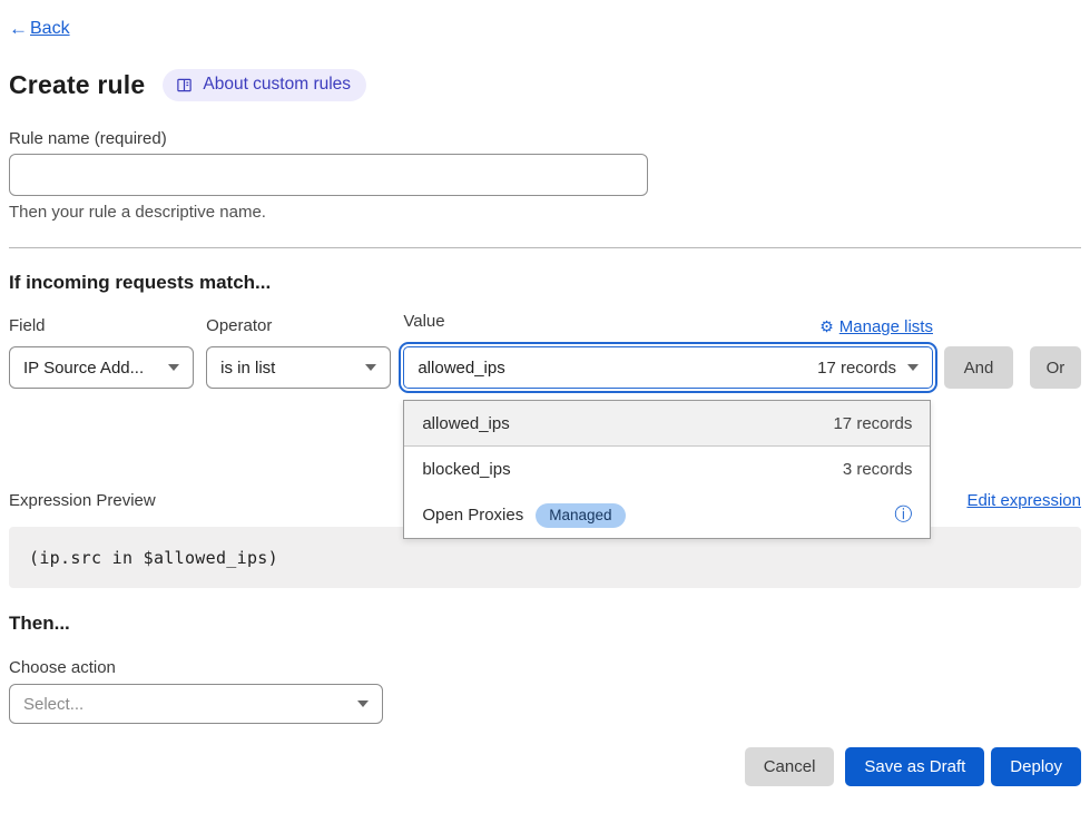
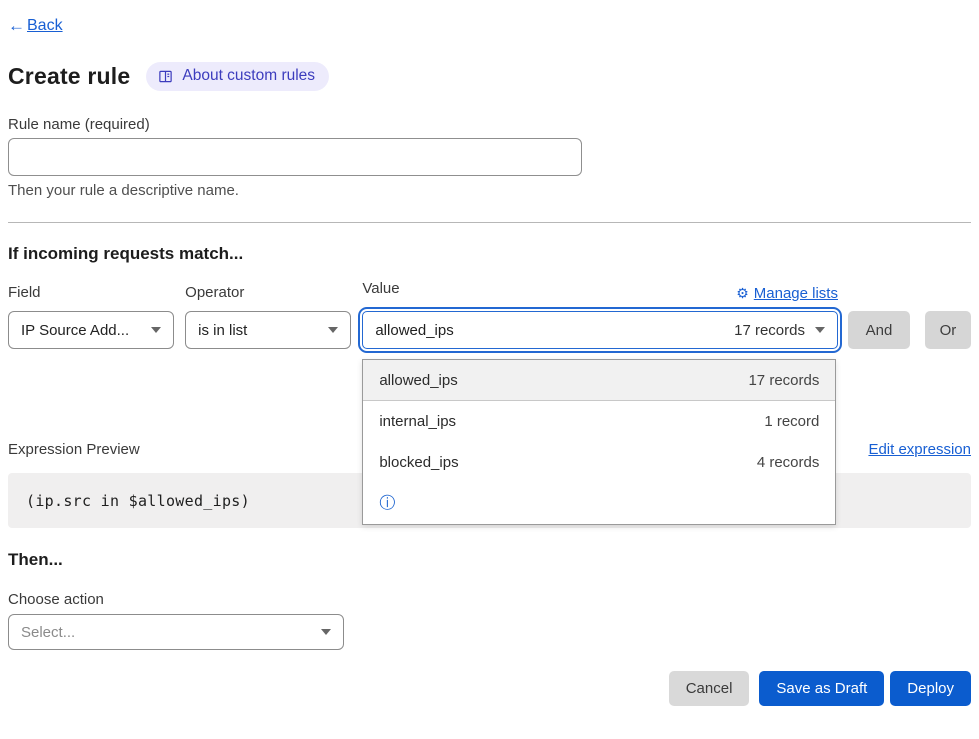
  ←
  Back
  Create rule
  About custom rules
  Rule name (required)
  Then your rule a descriptive name.
  If incoming requests match...
  Field
  IP Source Add...
  Operator
  is in list
  Value
  ⚙
  Manage lists
  allowed_ips
  17 records
  allowed_ips
  17 records
+ internal_ips
+ 1 record
  blocked_ips
- 3 records
+ 4 records
- Open Proxies
- Managed
  ⓘ
  And
  Or
  Expression Preview
  Edit expression
  (ip.src in $allowed_ips)
  Then...
  Choose action
  Select...
  Cancel
  Save as Draft
  Deploy
